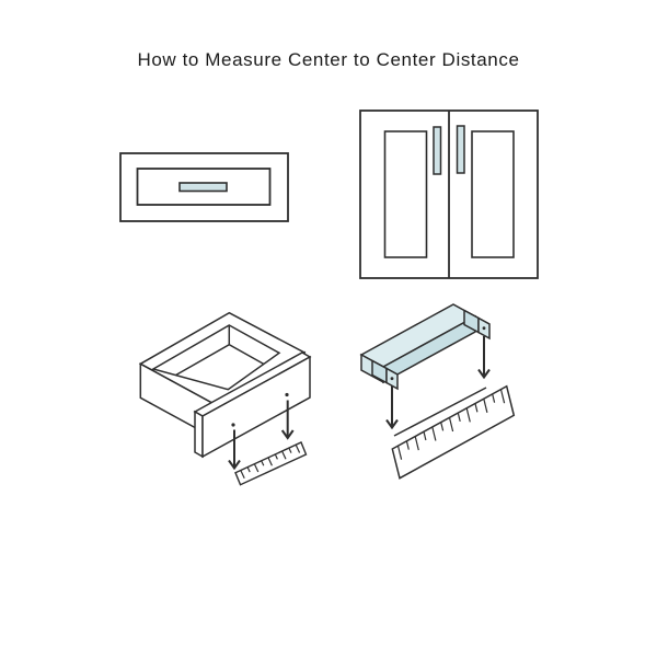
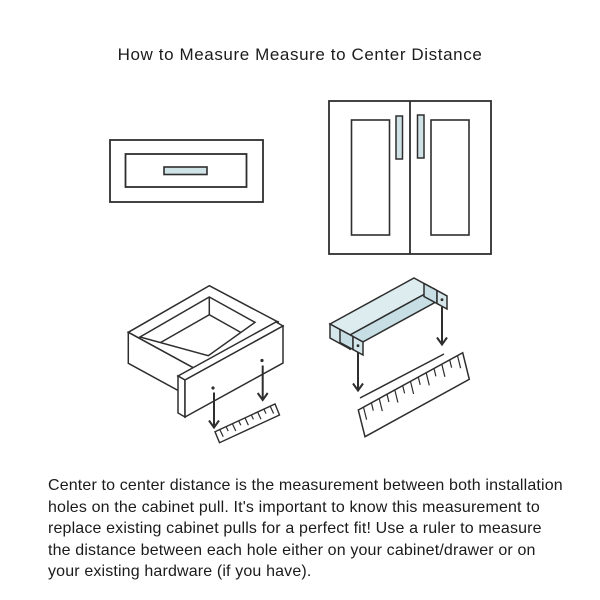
- How to Measure Center to Center Distance
+ How to Measure Measure to Center Distance
+ Center to center distance is the measurement between both installation
+ holes on the cabinet pull. It's important to know this measurement to
+ replace existing cabinet pulls for a perfect fit! Use a ruler to measure
+ the distance between each hole either on your cabinet/drawer or on
+ your existing hardware (if you have).
